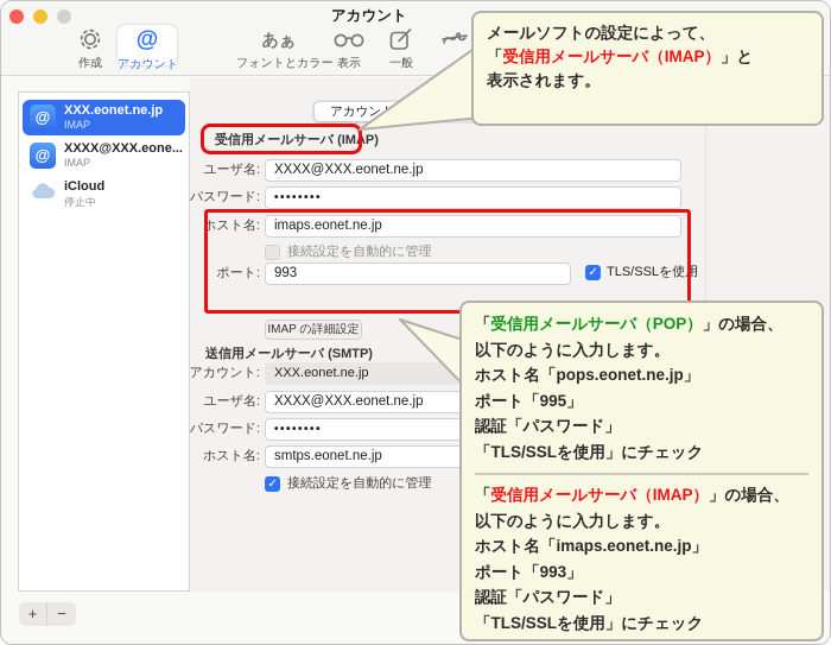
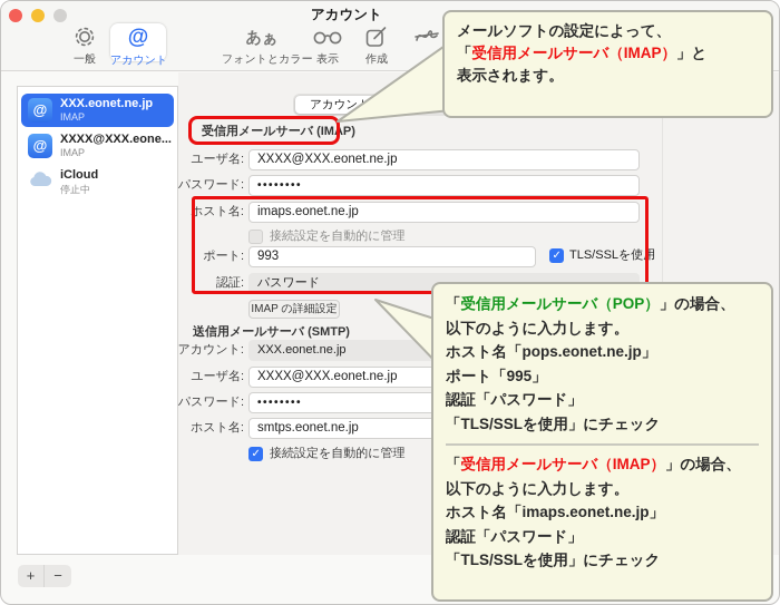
  アカウント
- 作成
+ 一般
  @
  アカウント
  あぁ
  フォントとカラ
  表示
- 一般
+ 作成
  @
  XXX.eonet.ne.jp
  IMAP
  @
  XXXX@XXX.eone...
  IMAP
  iCloud
  停止中
  +
  −
  受信用メールサーバ (IMAP)
  ユーザ名:
  XXXX@XXX.eonet.ne.jp
  パスワード:
  ••••••••
  ホスト名:
  imaps.eonet.ne.jp
  接続設定を自動的に管理
  ポート:
  993
  TLS/SSLを使用
+ 認証:
+ パスワード
  IMAP の詳細設定
  送信用メールサーバ (SMTP)
  アカウント:
  XXX.eonet.ne.jp
  ユーザ名:
  XXXX@XXX.eonet.ne.jp
  パスワード:
  ••••••••
  ホスト名:
  smtps.eonet.ne.jp
  接続設定を自動的に管理
  メールソフトの設定によって、
  「受信用メールサーバ（IMAP）」と
  表示されます。
  「受信用メールサーバ（POP）」の場合、
  以下のように入力します。
  ホスト名「pops.eonet.ne.jp」
  ポート「995」
  認証「パスワード」
  「TLS/SSLを使用」にチェック
  「受信用メールサーバ（IMAP）」の場合、
  以下のように入力します。
  ホスト名「imaps.eonet.ne.jp」
- ポート「993」
  認証「パスワード」
  「TLS/SSLを使用」にチェック
